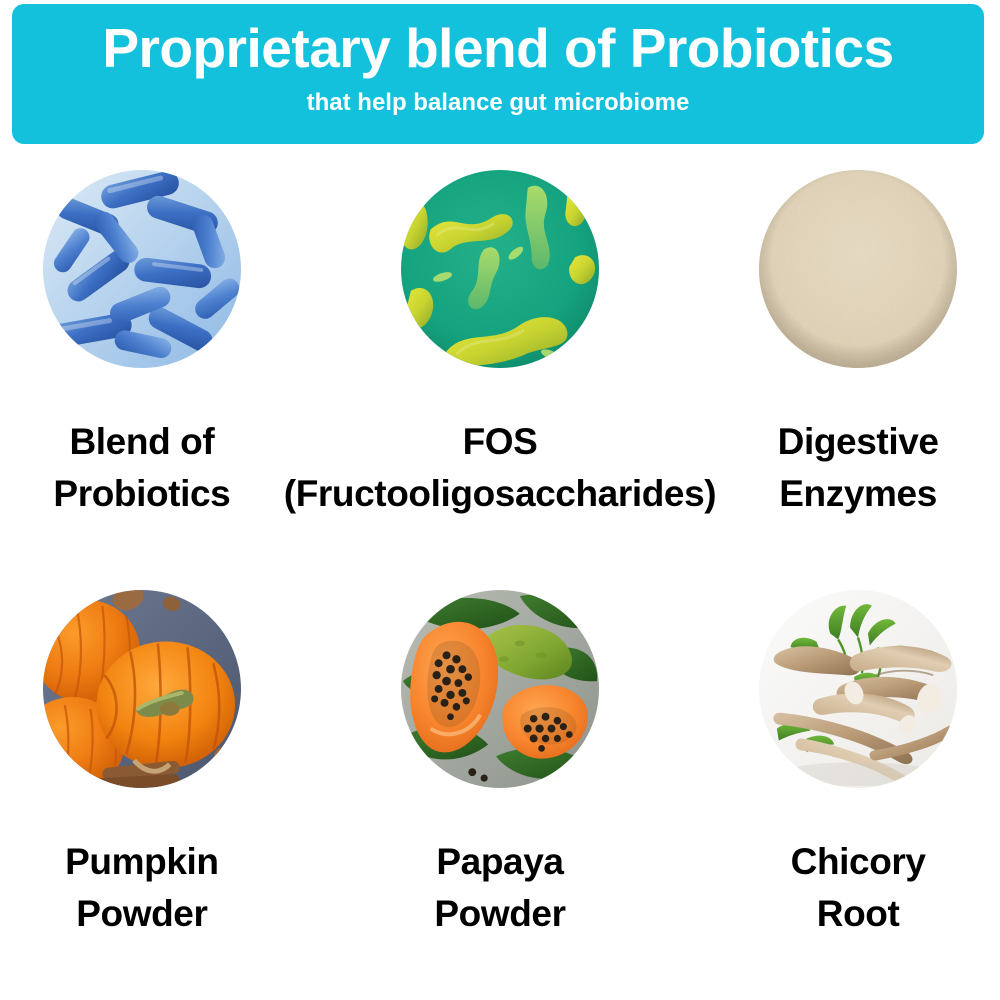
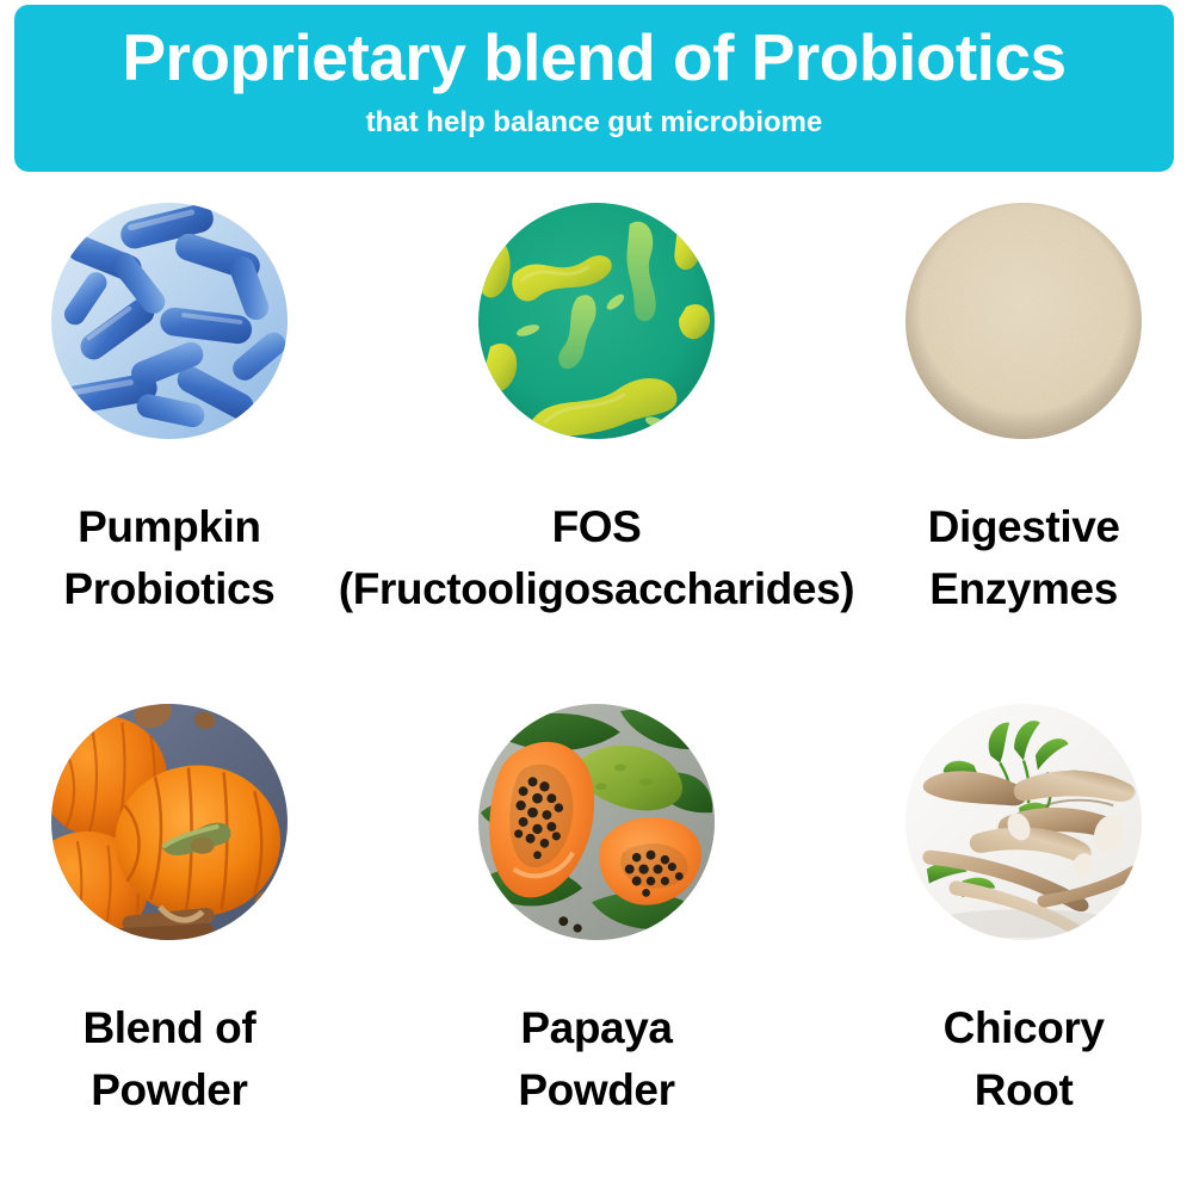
  Proprietary blend of Probiotics
  that help balance gut microbiome
- Blend of
+ Pumpkin
  Probiotics
  FOS
  (Fructooligosaccharides)
  Digestive
  Enzymes
- Pumpkin
+ Blend of
  Powder
  Papaya
  Powder
  Chicory
  Root
